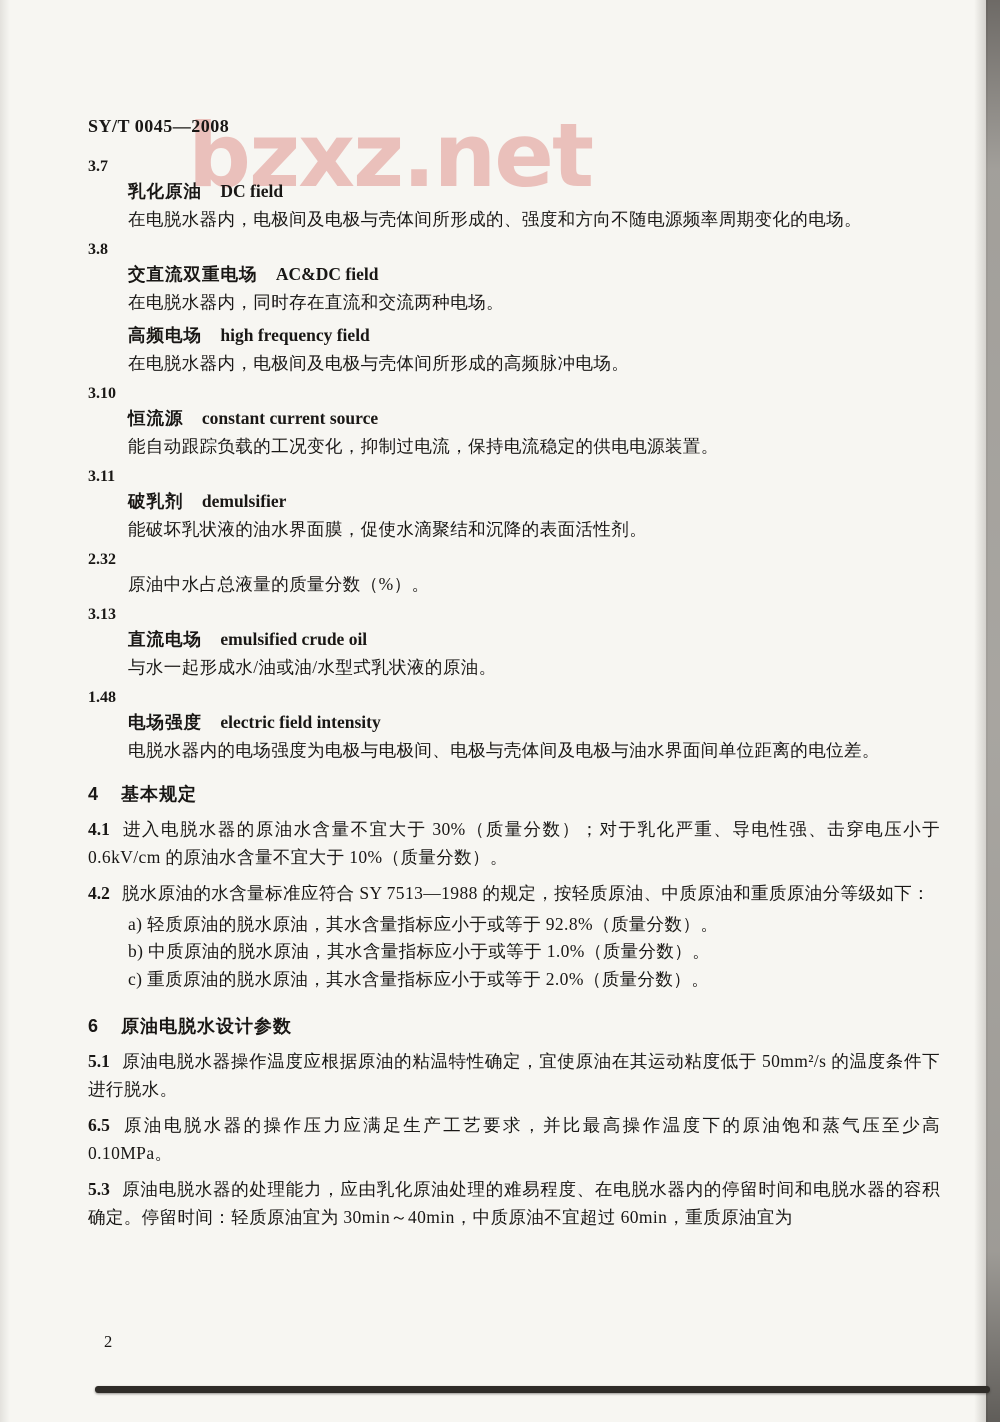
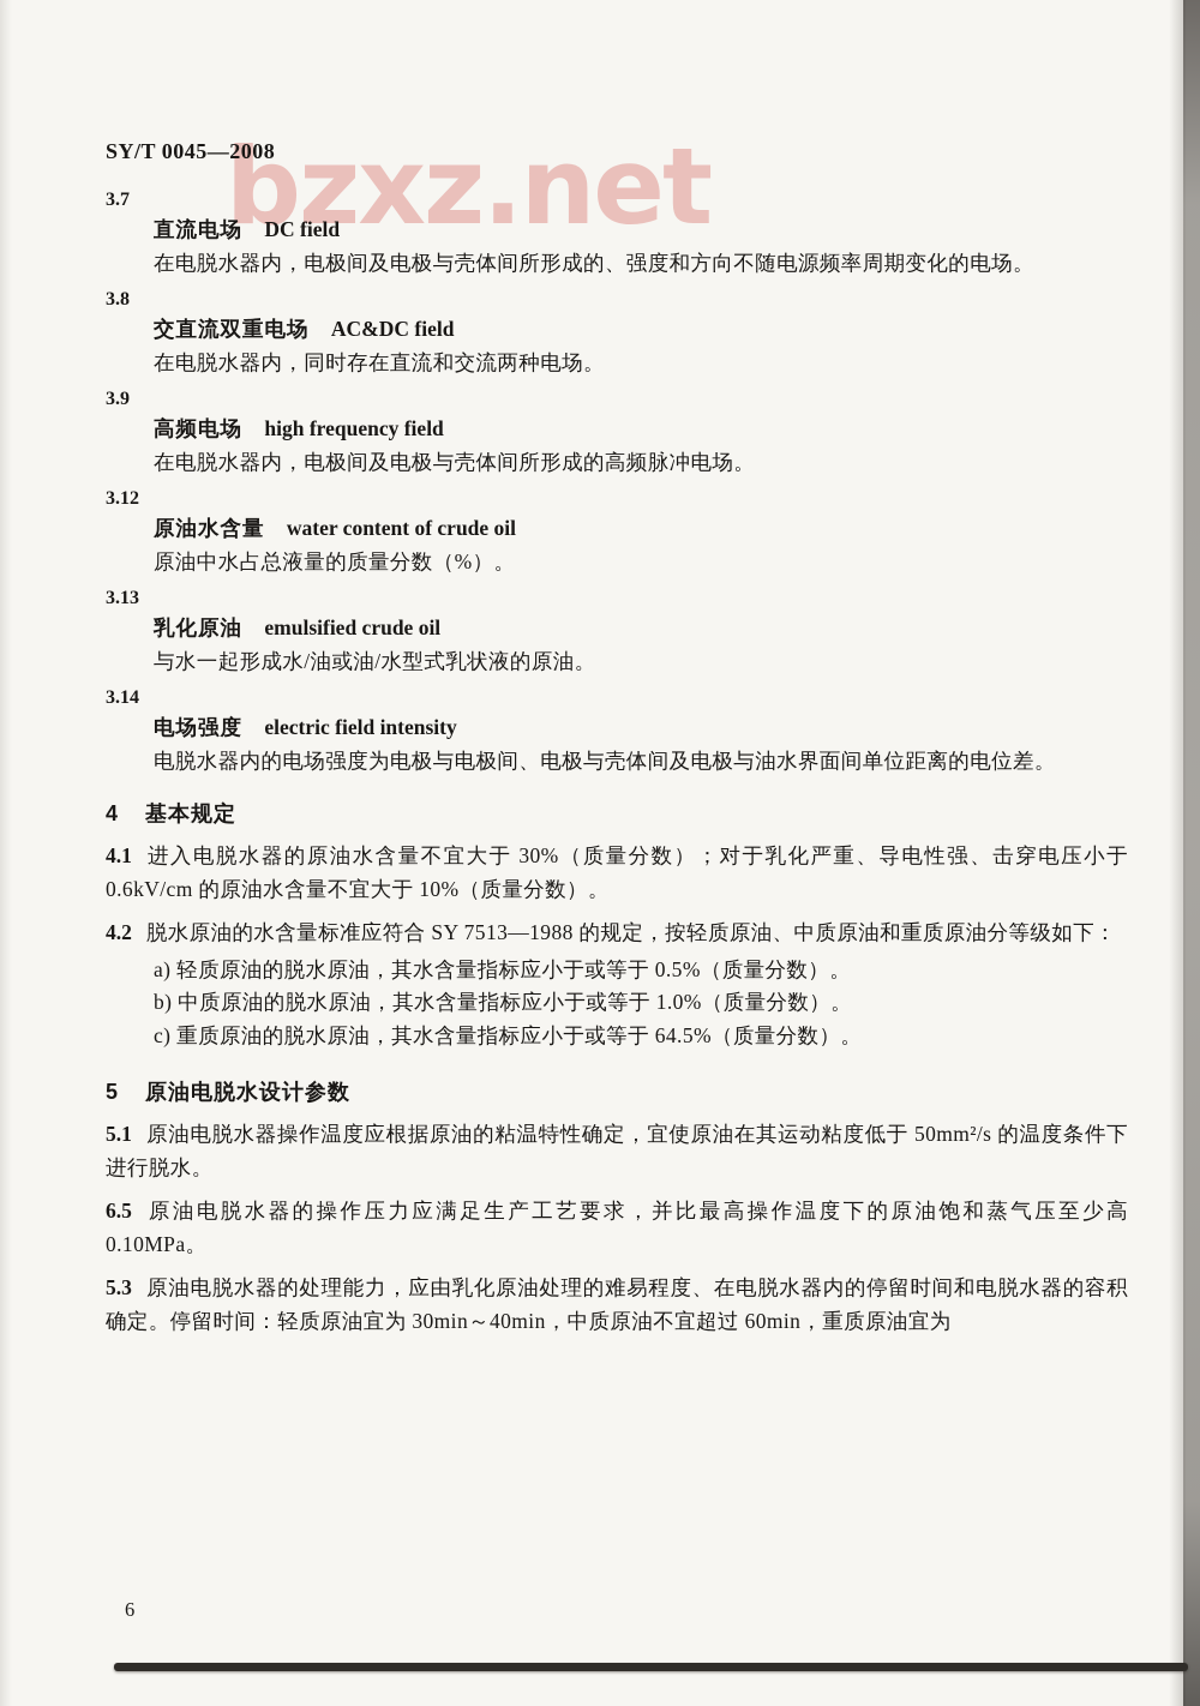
  bzxz.net
  SY/T 0045—2008
  3.7
- 乳化原油 DC field
+ 直流电场 DC field
  在电脱水器内，电极间及电极与壳体间所形成的、强度和方向不随电源频率周期变化的电场。
  3.8
  交直流双重电场 AC&DC field
  在电脱水器内，同时存在直流和交流两种电场。
+ 3.9
  高频电场 high frequency field
  在电脱水器内，电极间及电极与壳体间所形成的高频脉冲电场。
- 3.10
- 恒流源 constant current source
- 能自动跟踪负载的工况变化，抑制过电流，保持电流稳定的供电电源装置。
- 3.11
- 破乳剂 demulsifier
- 能破坏乳状液的油水界面膜，促使水滴聚结和沉降的表面活性剂。
- 2.32
+ 3.12
+ 原油水含量 water content of crude oil
  原油中水占总液量的质量分数（%）。
  3.13
- 直流电场 emulsified crude oil
+ 乳化原油 emulsified crude oil
  与水一起形成水/油或油/水型式乳状液的原油。
- 1.48
+ 3.14
  电场强度 electric field intensity
  电脱水器内的电场强度为电极与电极间、电极与壳体间及电极与油水界面间单位距离的电位差。
  4 基本规定
  4.1 进入电脱水器的原油水含量不宜大于 30%（质量分数）；对于乳化严重、导电性强、击穿电压小于 0.6kV/cm 的原油水含量不宜大于 10%（质量分数）。
  4.2 脱水原油的水含量标准应符合 SY 7513—1988 的规定，按轻质原油、中质原油和重质原油分等级如下：
- a) 轻质原油的脱水原油，其水含量指标应小于或等于 92.8%（质量分数）。
+ a) 轻质原油的脱水原油，其水含量指标应小于或等于 0.5%（质量分数）。
  b) 中质原油的脱水原油，其水含量指标应小于或等于 1.0%（质量分数）。
- c) 重质原油的脱水原油，其水含量指标应小于或等于 2.0%（质量分数）。
+ c) 重质原油的脱水原油，其水含量指标应小于或等于 64.5%（质量分数）。
- 6 原油电脱水设计参数
+ 5 原油电脱水设计参数
  5.1 原油电脱水器操作温度应根据原油的粘温特性确定，宜使原油在其运动粘度低于 50mm²/s 的温度条件下进行脱水。
  6.5 原油电脱水器的操作压力应满足生产工艺要求，并比最高操作温度下的原油饱和蒸气压至少高 0.10MPa。
  5.3 原油电脱水器的处理能力，应由乳化原油处理的难易程度、在电脱水器内的停留时间和电脱水器的容积确定。停留时间：轻质原油宜为 30min～40min，中质原油不宜超过 60min，重质原油宜为
- 2
+ 6
